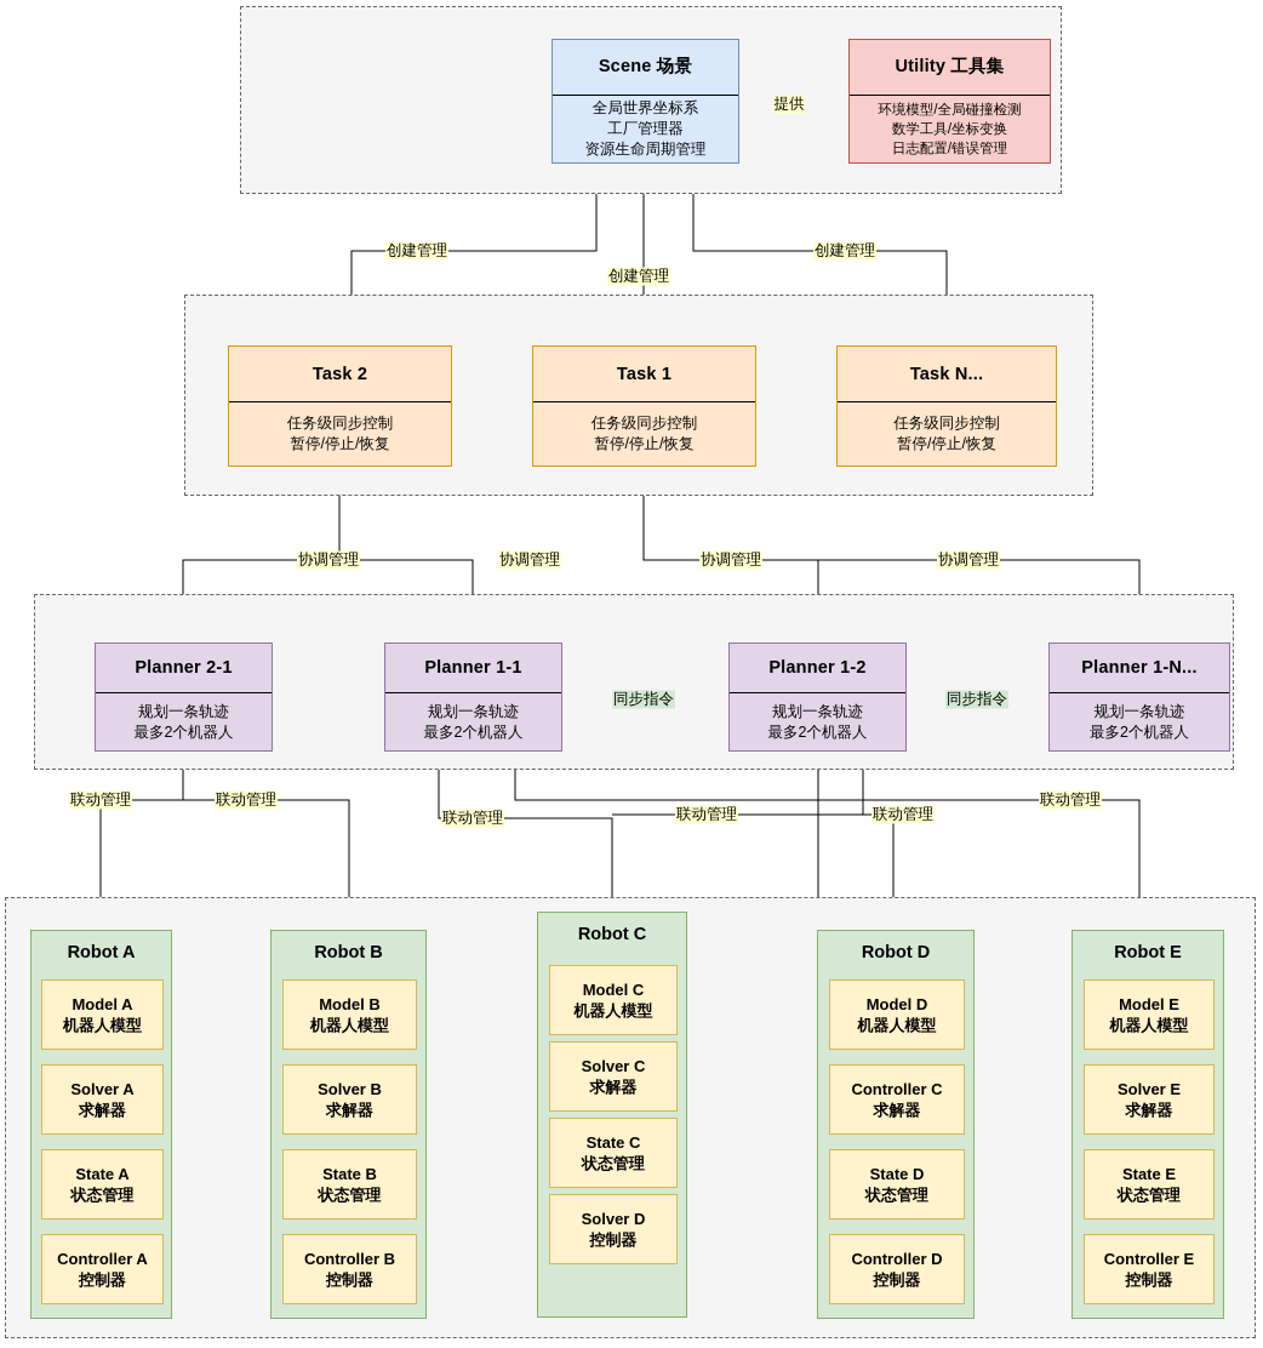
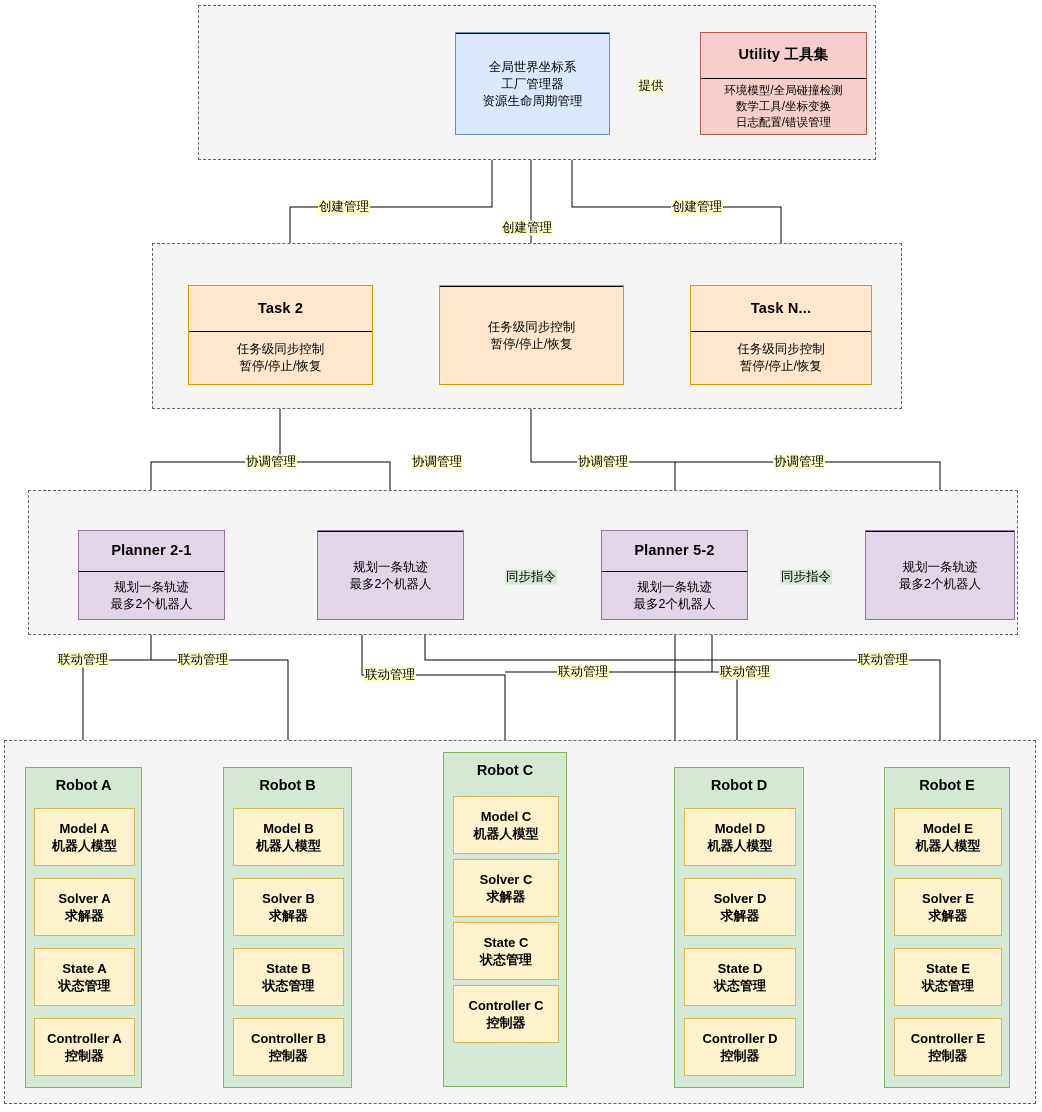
- Scene 场景
  全局世界坐标系
  工厂管理器
  资源生命周期管理
  Utility 工具集
  环境模型/全局碰撞检测
  数学工具/坐标变换
  日志配置/错误管理
  Task 2
  任务级同步控制
  暂停/停止/恢复
- Task 1
  任务级同步控制
  暂停/停止/恢复
  Task N...
  任务级同步控制
  暂停/停止/恢复
  Planner 2-1
  规划一条轨迹
  最多2个机器人
- Planner 1-1
  规划一条轨迹
  最多2个机器人
- Planner 1-2
+ Planner 5-2
  规划一条轨迹
  最多2个机器人
- Planner 1-N...
  规划一条轨迹
  最多2个机器人
  Robot A
  Model A
  机器人模型
  Solver A
  求解器
  State A
  状态管理
  Controller A
  控制器
  Robot B
  Model B
  机器人模型
  Solver B
  求解器
  State B
  状态管理
  Controller B
  控制器
  Robot C
  Model C
  机器人模型
  Solver C
  求解器
  State C
  状态管理
- Solver D
+ Controller C
  控制器
  Robot D
  Model D
  机器人模型
- Controller C
+ Solver D
  求解器
  State D
  状态管理
  Controller D
  控制器
  Robot E
  Model E
  机器人模型
  Solver E
  求解器
  State E
  状态管理
  Controller E
  控制器
  提供
  创建管理
  创建管理
  创建管理
  协调管理
  协调管理
  协调管理
  协调管理
  同步指令
  同步指令
  联动管理
  联动管理
  联动管理
  联动管理
  联动管理
  联动管理
